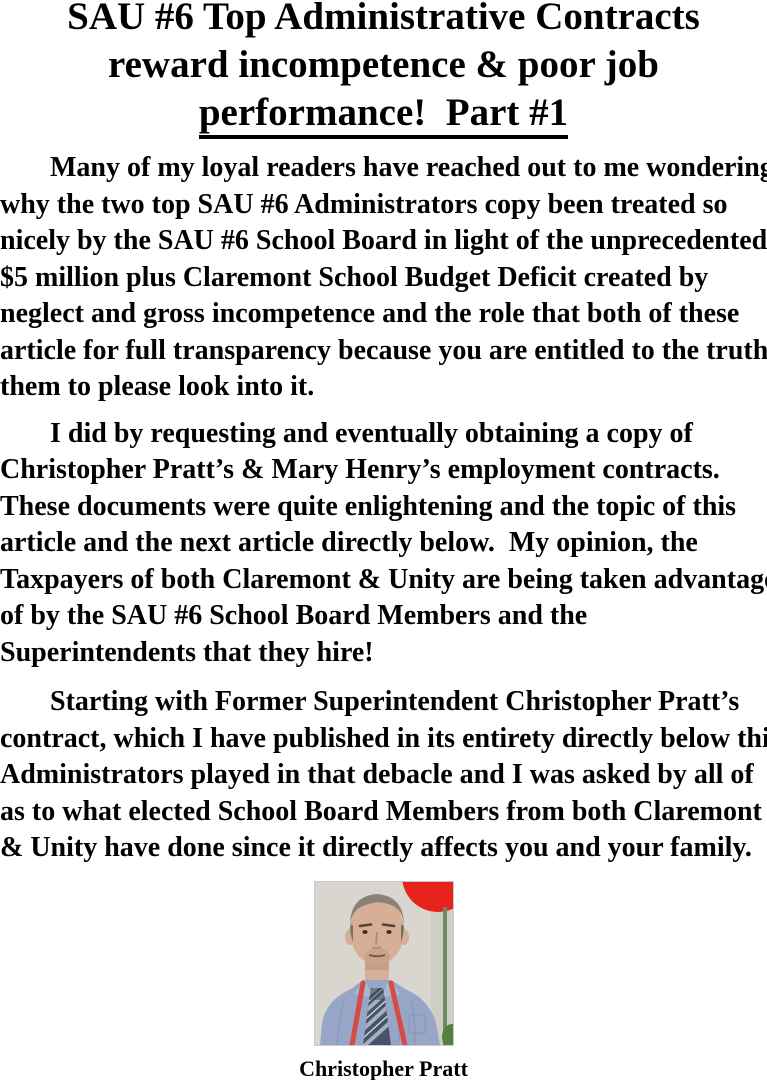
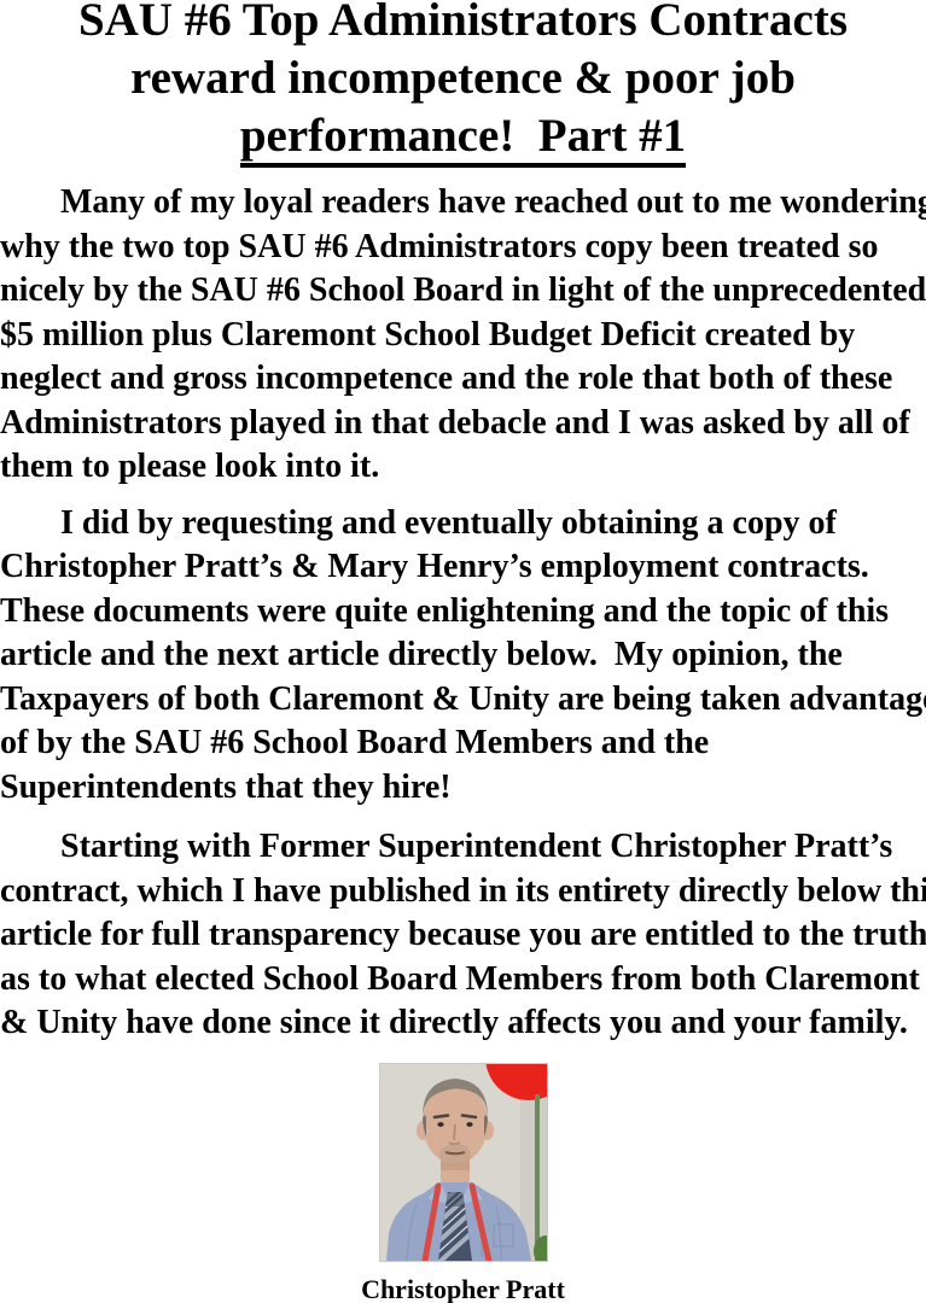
- SAU #6 Top Administrative Contracts
+ SAU #6 Top Administrators Contracts
  reward incompetence & poor job
  performance! Part #1
  Many of my loyal readers have reached out to me wonderin
  why the two top SAU #6 Administrators copy been treated so
  nicely by the SAU #6 School Board in light of the unprecedented
  $5 million plus Claremont School Budget Deficit created by
  neglect and gross incompetence and the role that both of these
- article for full transparency because you are entitled to the truth
+ Administrators played in that debacle and I was asked by all of
  them to please look into it.
  I did by requesting and eventually obtaining a copy of
  Christopher Pratt’s & Mary Henry’s employment contracts.
  These documents were quite enlightening and the topic of this
  article and the next article directly below. My opinion, the
  Taxpayers of both Claremont & Unity are being taken advantag
  of by the SAU #6 School Board Members and the
  Superintendents that they hire!
  Starting with Former Superintendent Christopher Pratt’s
  contract, which I have published in its entirety directly below thi
- Administrators played in that debacle and I was asked by all of
+ article for full transparency because you are entitled to the truth
  as to what elected School Board Members from both Claremont
  & Unity have done since it directly affects you and your family.
  Christopher Pratt
